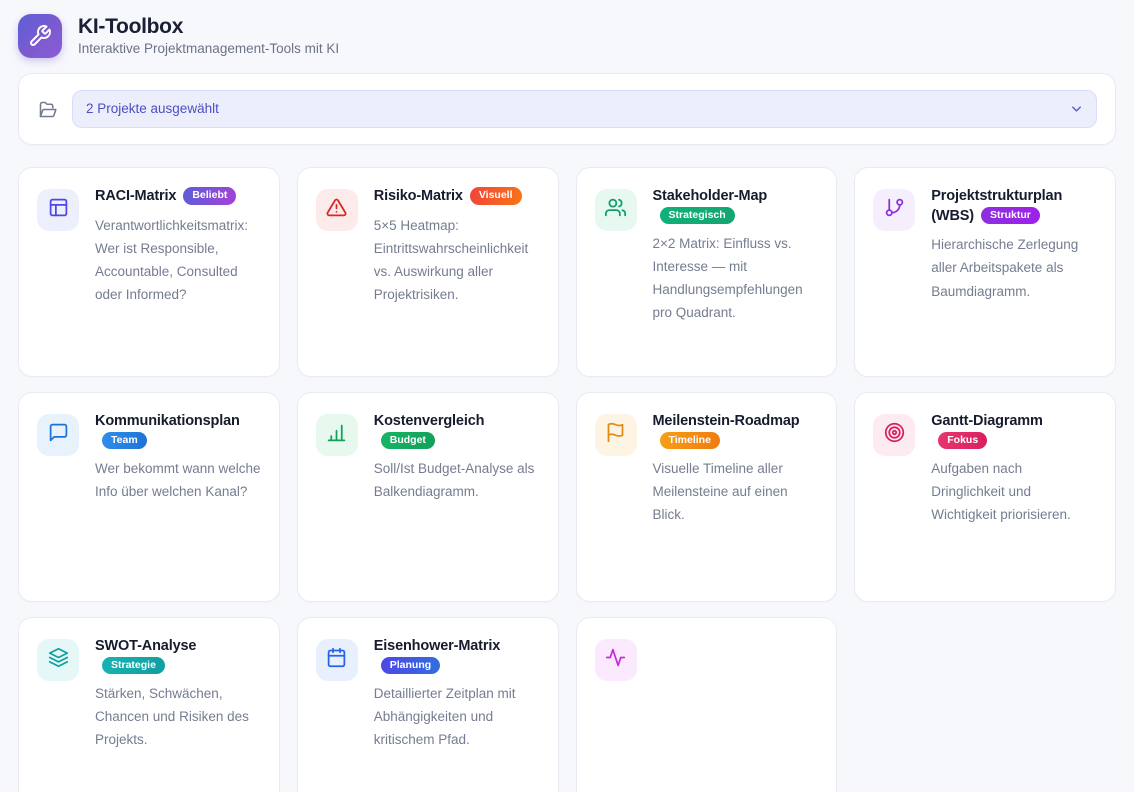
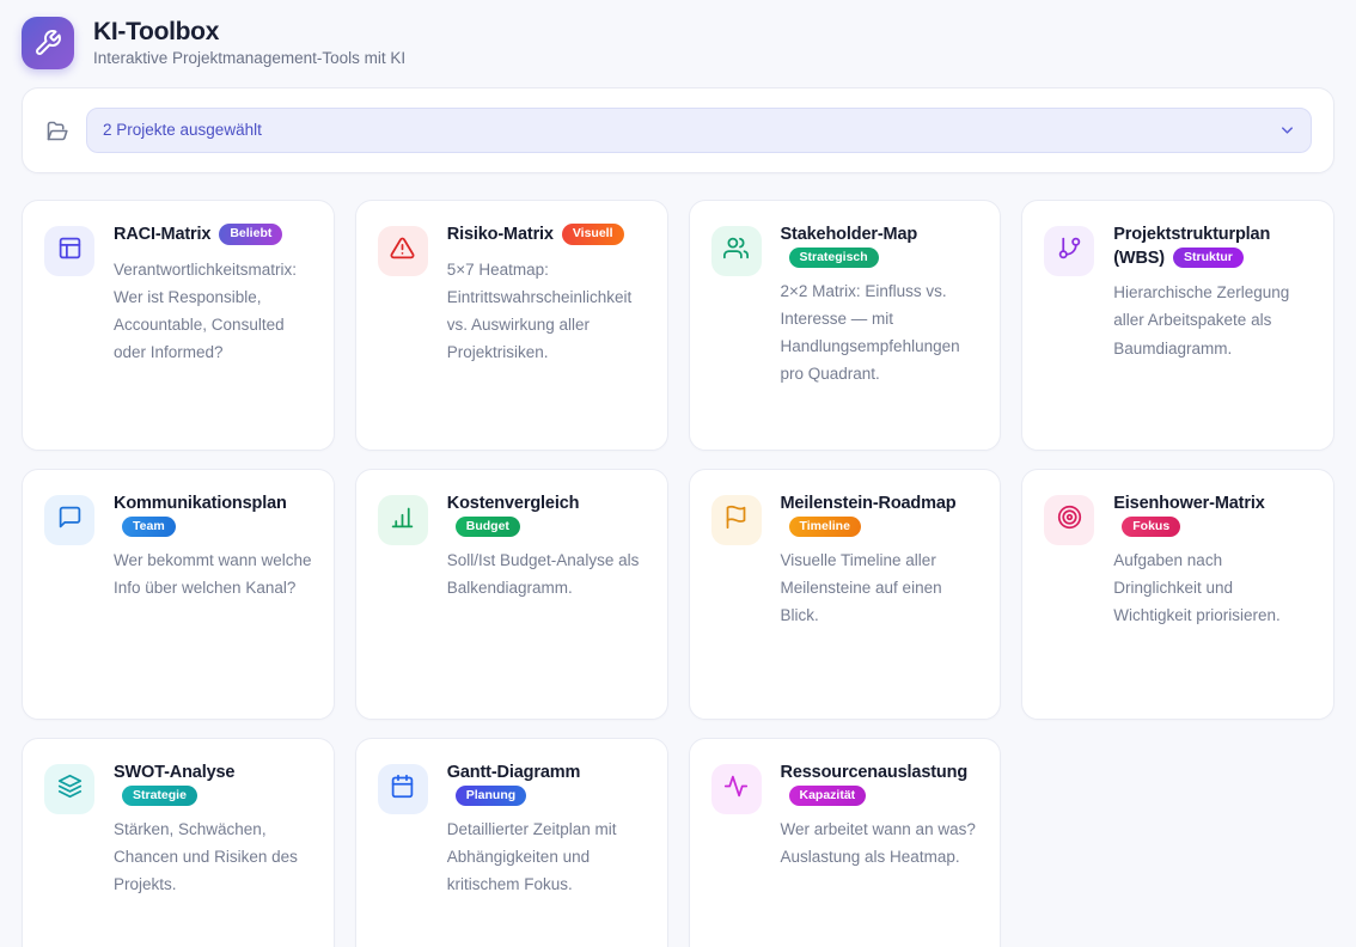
  KI-Toolbox
  Interaktive Projektmanagement-Tools mit KI
  2 Projekte ausgewählt
  RACI-Matrix Beliebt
  Verantwortlichkeitsmatrix: Wer ist Responsible, Accountable, Consulted oder Informed?
  Risiko-Matrix Visuell
- 5×5 Heatmap: Eintrittswahrscheinlichkeit vs. Auswirkung aller Projektrisiken.
+ 5×7 Heatmap: Eintrittswahrscheinlichkeit vs. Auswirkung aller Projektrisiken.
  Stakeholder-MapStrategisch
  2×2 Matrix: Einfluss vs. Interesse — mit Handlungsempfehlungen pro Quadrant.
  Projektstrukturplan (WBS) Struktur
  Hierarchische Zerlegung aller Arbeitspakete als Baumdiagramm.
  KommunikationsplanTeam
  Wer bekommt wann welche Info über welchen Kanal?
  KostenvergleichBudget
  Soll/Ist Budget-Analyse als Balkendiagramm.
  Meilenstein-RoadmapTimeline
  Visuelle Timeline aller Meilensteine auf einen Blick.
- Gantt-DiagrammFokus
+ Eisenhower-MatrixFokus
  Aufgaben nach Dringlichkeit und Wichtigkeit priorisieren.
  SWOT-AnalyseStrategie
  Stärken, Schwächen, Chancen und Risiken des Projekts.
- Eisenhower-MatrixPlanung
+ Gantt-DiagrammPlanung
- Detaillierter Zeitplan mit Abhängigkeiten und kritischem Pfad.
+ Detaillierter Zeitplan mit Abhängigkeiten und kritischem Fokus.
+ RessourcenauslastungKapazität
+ Wer arbeitet wann an was? Auslastung als Heatmap.
